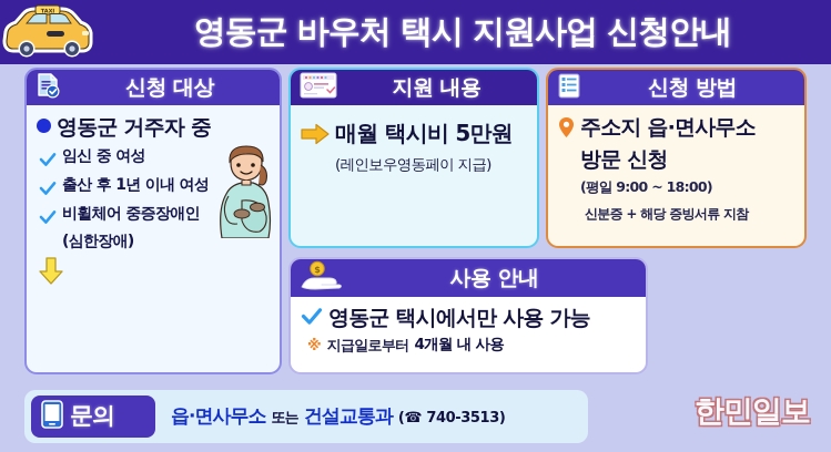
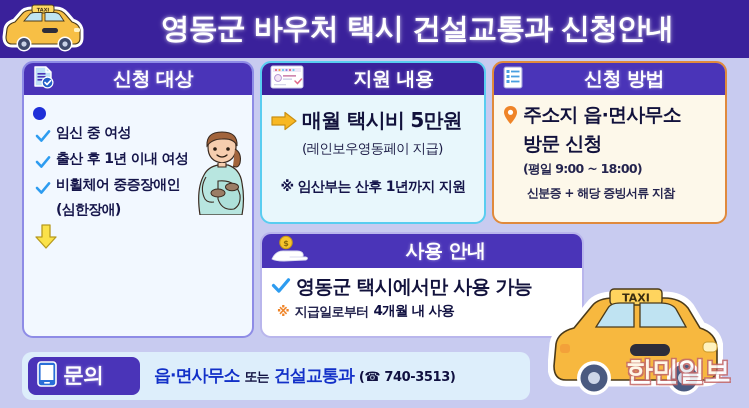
- 영동군 바우처 택시 지원사업 신청안내
+ 영동군 바우처 택시 건설교통과 신청안내
  신청 대상
- 영동군 거주자 중
  임신 중 여성
  출산 후 1년 이내 여성
  비휠체어 중증장애인
  (심한장애)
  지원 내용
  매월 택시비 5만원
  (레인보우영동페이 지급)
+ ※ 임산부는 산후 1년까지 지원
  신청 방법
  주소지 읍·면사무소
  방문 신청
  (평일 9:00 ~ 18:00)
  신분증 + 해당 증빙서류 지참
  $
  사용 안내
  영동군 택시에서만 사용 가능
  ※
  지급일로부터
  4개월 내 사용
  문의
  읍·면사무소
  또는
  건설교통과
  (☎ 740-3513)
+ TAXI
  한민일보
